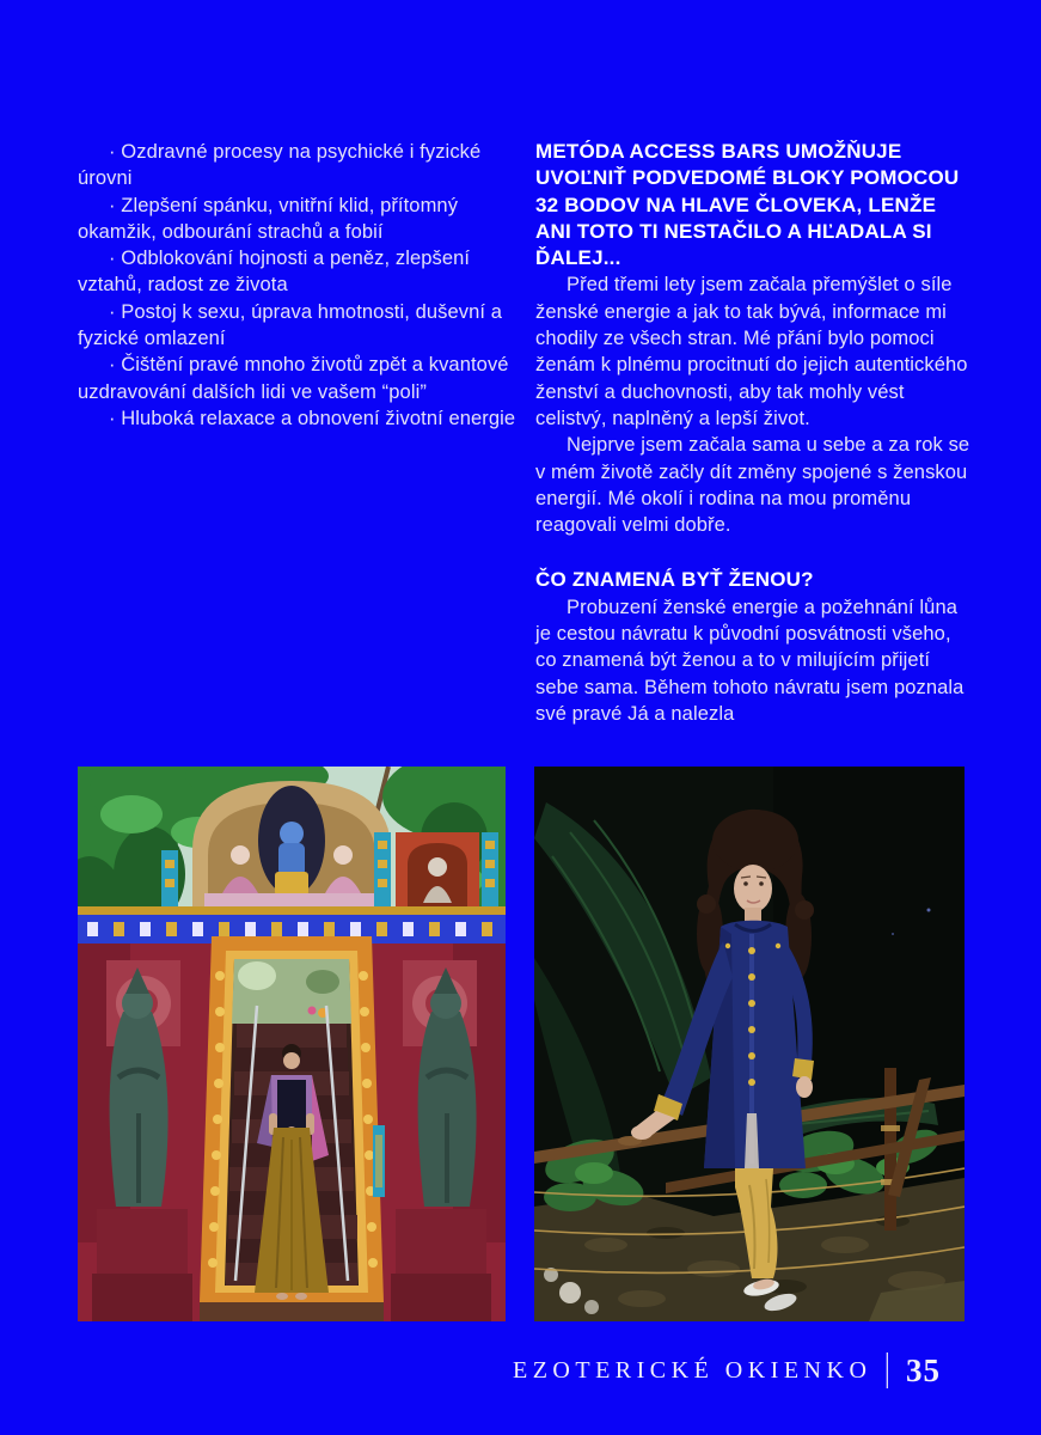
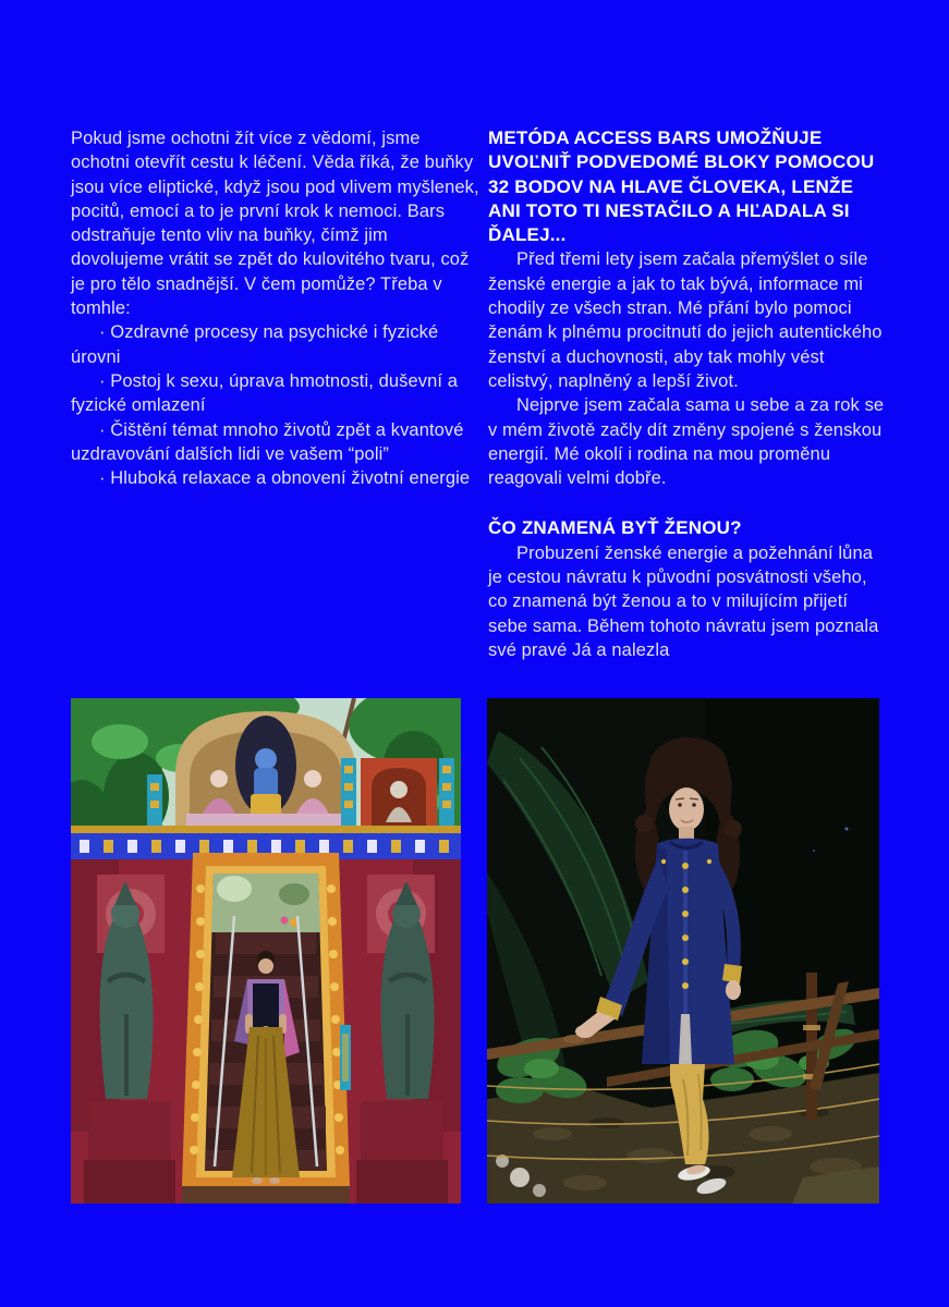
+ Pokud jsme ochotni žít více z vědomí, jsme ochotni otevřít cestu k léčení. Věda říká, že buňky jsou více eliptické, když jsou pod vlivem myšlenek, pocitů, emocí a to je první krok k nemoci. Bars odstraňuje tento vliv na buňky, čímž jim dovolujeme vrátit se zpět do kulovitého tvaru, což je pro tělo snadnější. V čem pomůže? Třeba v tomhle:
  · Ozdravné procesy na psychické i fyzické úrovni
- · Zlepšení spánku, vnitřní klid, přítomný okamžik, odbourání strachů a fobií
- · Odblokování hojnosti a peněz, zlepšení vztahů, radost ze života
  · Postoj k sexu, úprava hmotnosti, duševní a fyzické omlazení
- · Čištění pravé mnoho životů zpět a kvantové uzdravování dalších lidi ve vašem “poli”
+ · Čištění témat mnoho životů zpět a kvantové uzdravování dalších lidi ve vašem “poli”
  · Hluboká relaxace a obnovení životní energie
  METÓDA ACCESS BARS UMOŽŇUJE UVOĽNIŤ PODVEDOMÉ BLOKY POMOCOU 32 BODOV NA HLAVE ČLOVEKA, LENŽE ANI TOTO TI NESTAČILO A HĽADALA SI ĎALEJ...
  Před třemi lety jsem začala přemýšlet o síle ženské energie a jak to tak bývá, informace mi chodily ze všech stran. Mé přání bylo pomoci ženám k plnému procitnutí do jejich autentického ženství a duchovnosti, aby tak mohly vést celistvý, naplněný a lepší život.
  Nejprve jsem začala sama u sebe a za rok se v mém životě začly dít změny spojené s ženskou energií. Mé okolí i rodina na mou proměnu reagovali velmi dobře.
  ČO ZNAMENÁ BYŤ ŽENOU?
  Probuzení ženské energie a požehnání lůna je cestou návratu k původní posvátnosti všeho, co znamená být ženou a to v milujícím přijetí sebe sama. Během tohoto návratu jsem poznala své pravé Já a nalezla
- EZOTERICKÉ OKIENKO
- |
- 35
